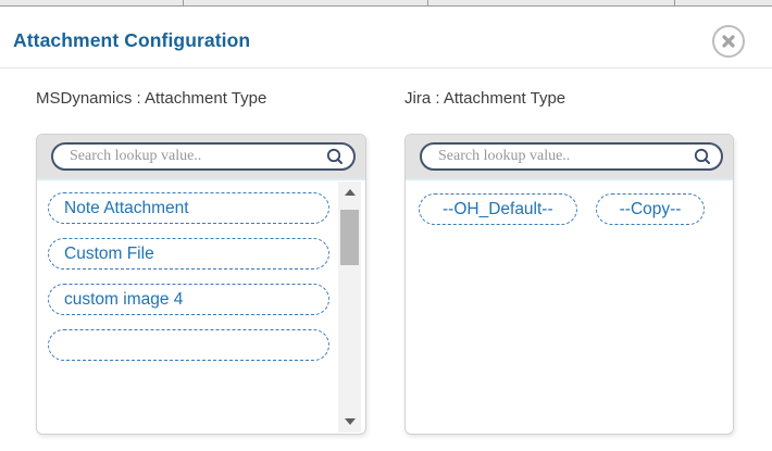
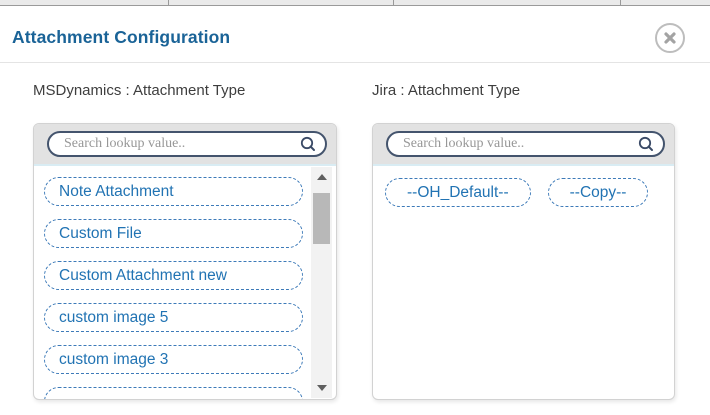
  Attachment Configuration
  MSDynamics : Attachment Type
  Jira : Attachment Type
  Search lookup value..
  Note Attachment
  Custom File
+ Custom Attachment new
+ custom image 5
- custom image 4
+ custom image 3
  Search lookup value..
  --OH_Default--
  --Copy--
